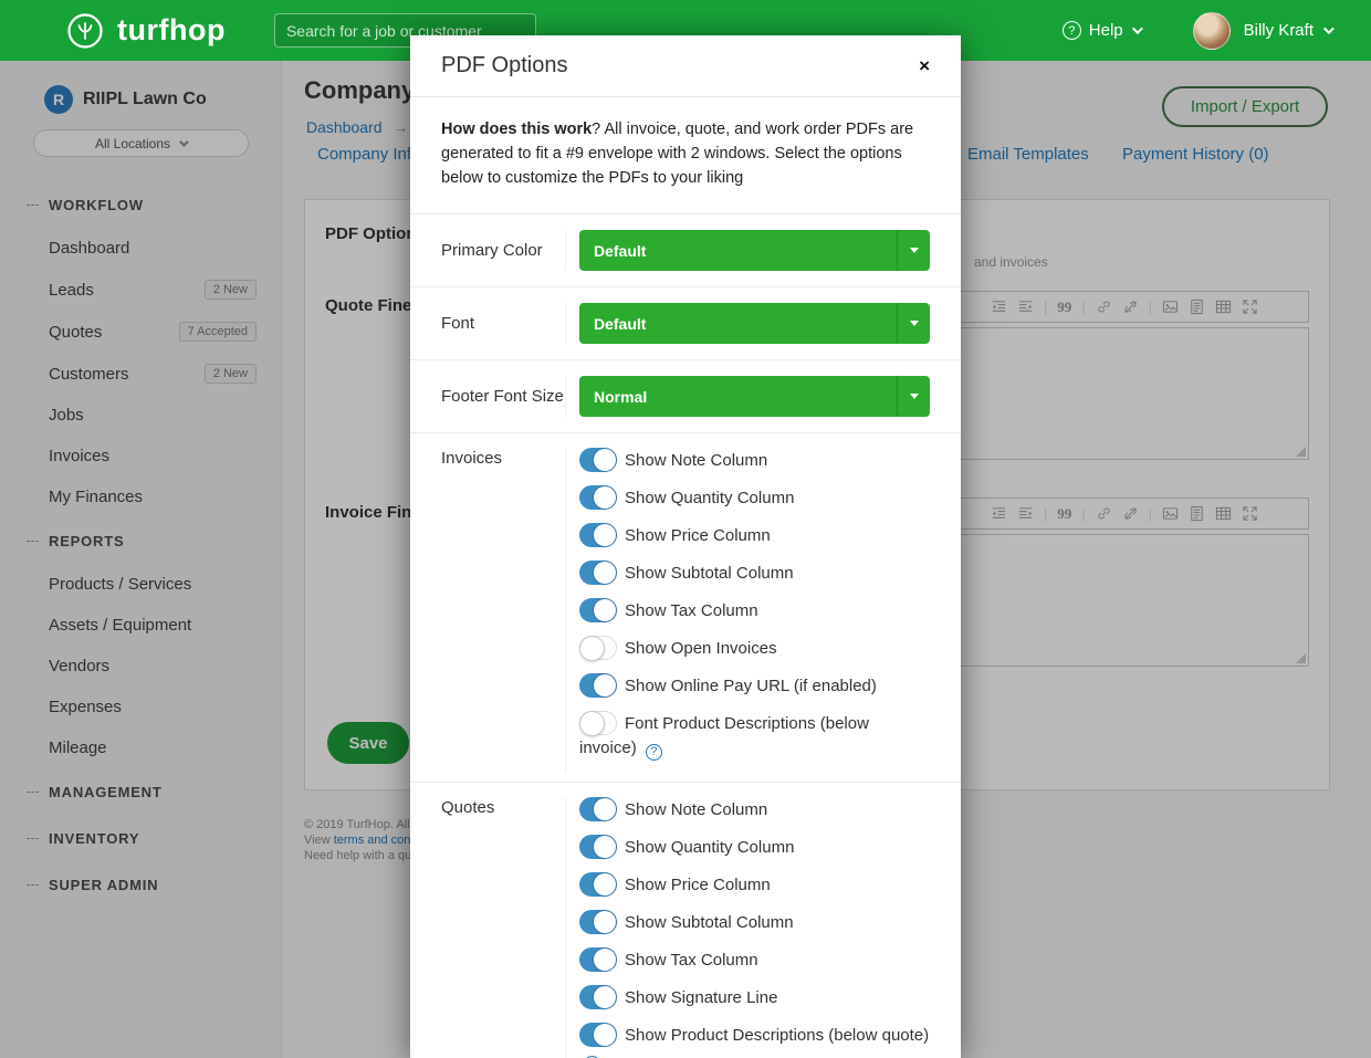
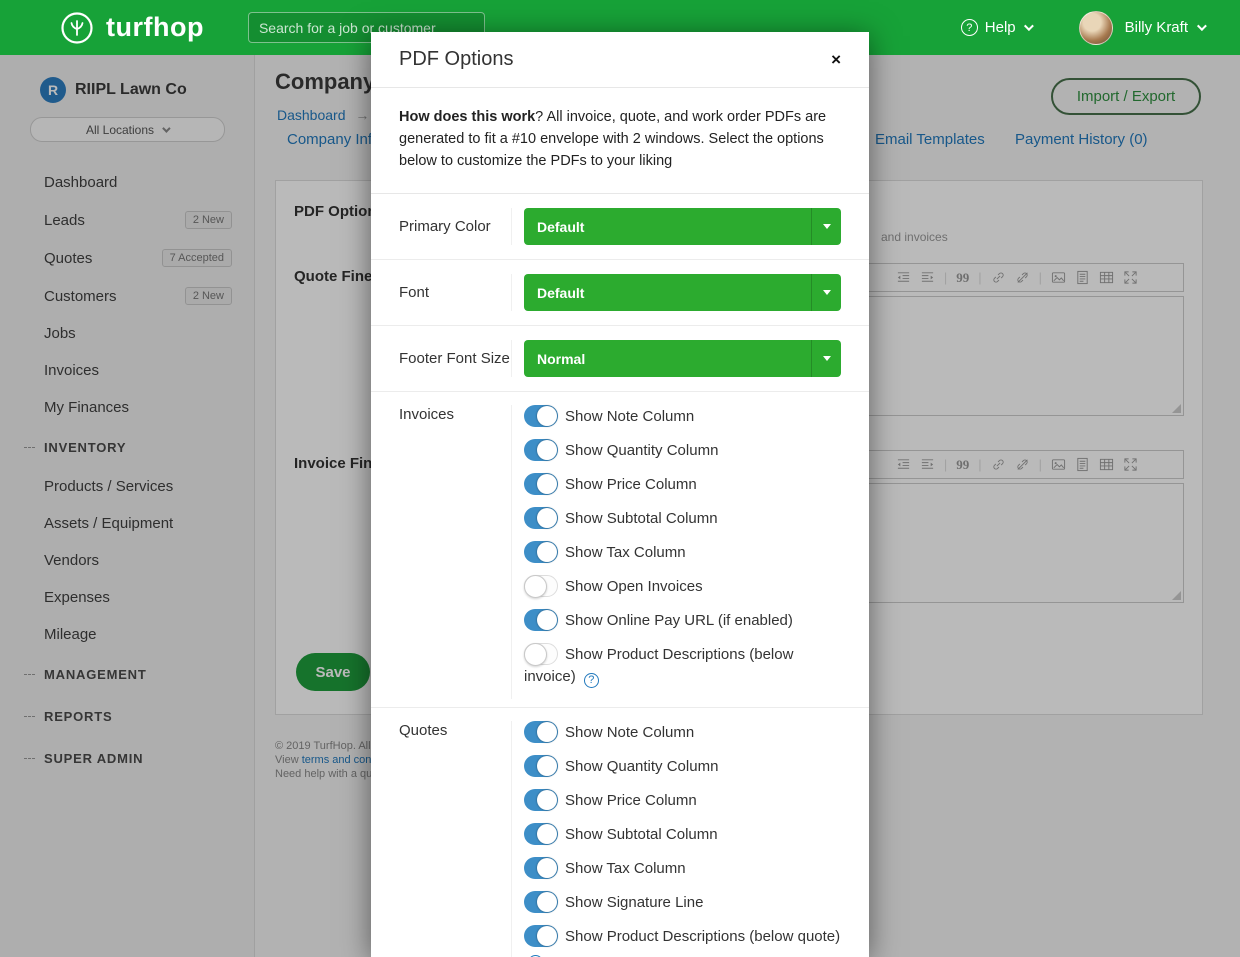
  turfhop
  Search for a job or customer
  ?
  Help
  Billy Kraft
  R
  RIIPL Lawn Co
  All Locations
- WORKFLOW
  Dashboard
  Leads
  2 New
  Quotes
  7 Accepted
  Customers
  2 New
  Jobs
  Invoices
  My Finances
- REPORTS
+ INVENTORY
  Products / Services
  Assets / Equipment
  Vendors
  Expenses
  Mileage
  MANAGEMENT
- INVENTORY
+ REPORTS
  SUPER ADMIN
  Company Inf
  Email Templates
  Payment History (0)
  Import / Export
  PDF Optio
  and invoices
  |
  99
  |
  99
  Save
  PDF Options
  ×
- How does this work? All invoice, quote, and work order PDFs are generated to fit a #9 envelope with 2 windows. Select the options below to customize the PDFs to your liking
+ How does this work? All invoice, quote, and work order PDFs are generated to fit a #10 envelope with 2 windows. Select the options below to customize the PDFs to your liking
  Primary Color
  Default
  Font
  Default
  Footer Font Size
  Normal
  Invoices
  Show Note Column
  Show Quantity Column
  Show Price Column
  Show Subtotal Column
  Show Tax Column
  Show Open Invoices
  Show Online Pay URL (if enabled)
- Font Product Descriptions (below invoice) ?
+ Show Product Descriptions (below invoice) ?
  Quotes
  Show Note Column
  Show Quantity Column
  Show Price Column
  Show Subtotal Column
  Show Tax Column
  Show Signature Line
  Show Product Descriptions (below quote)
